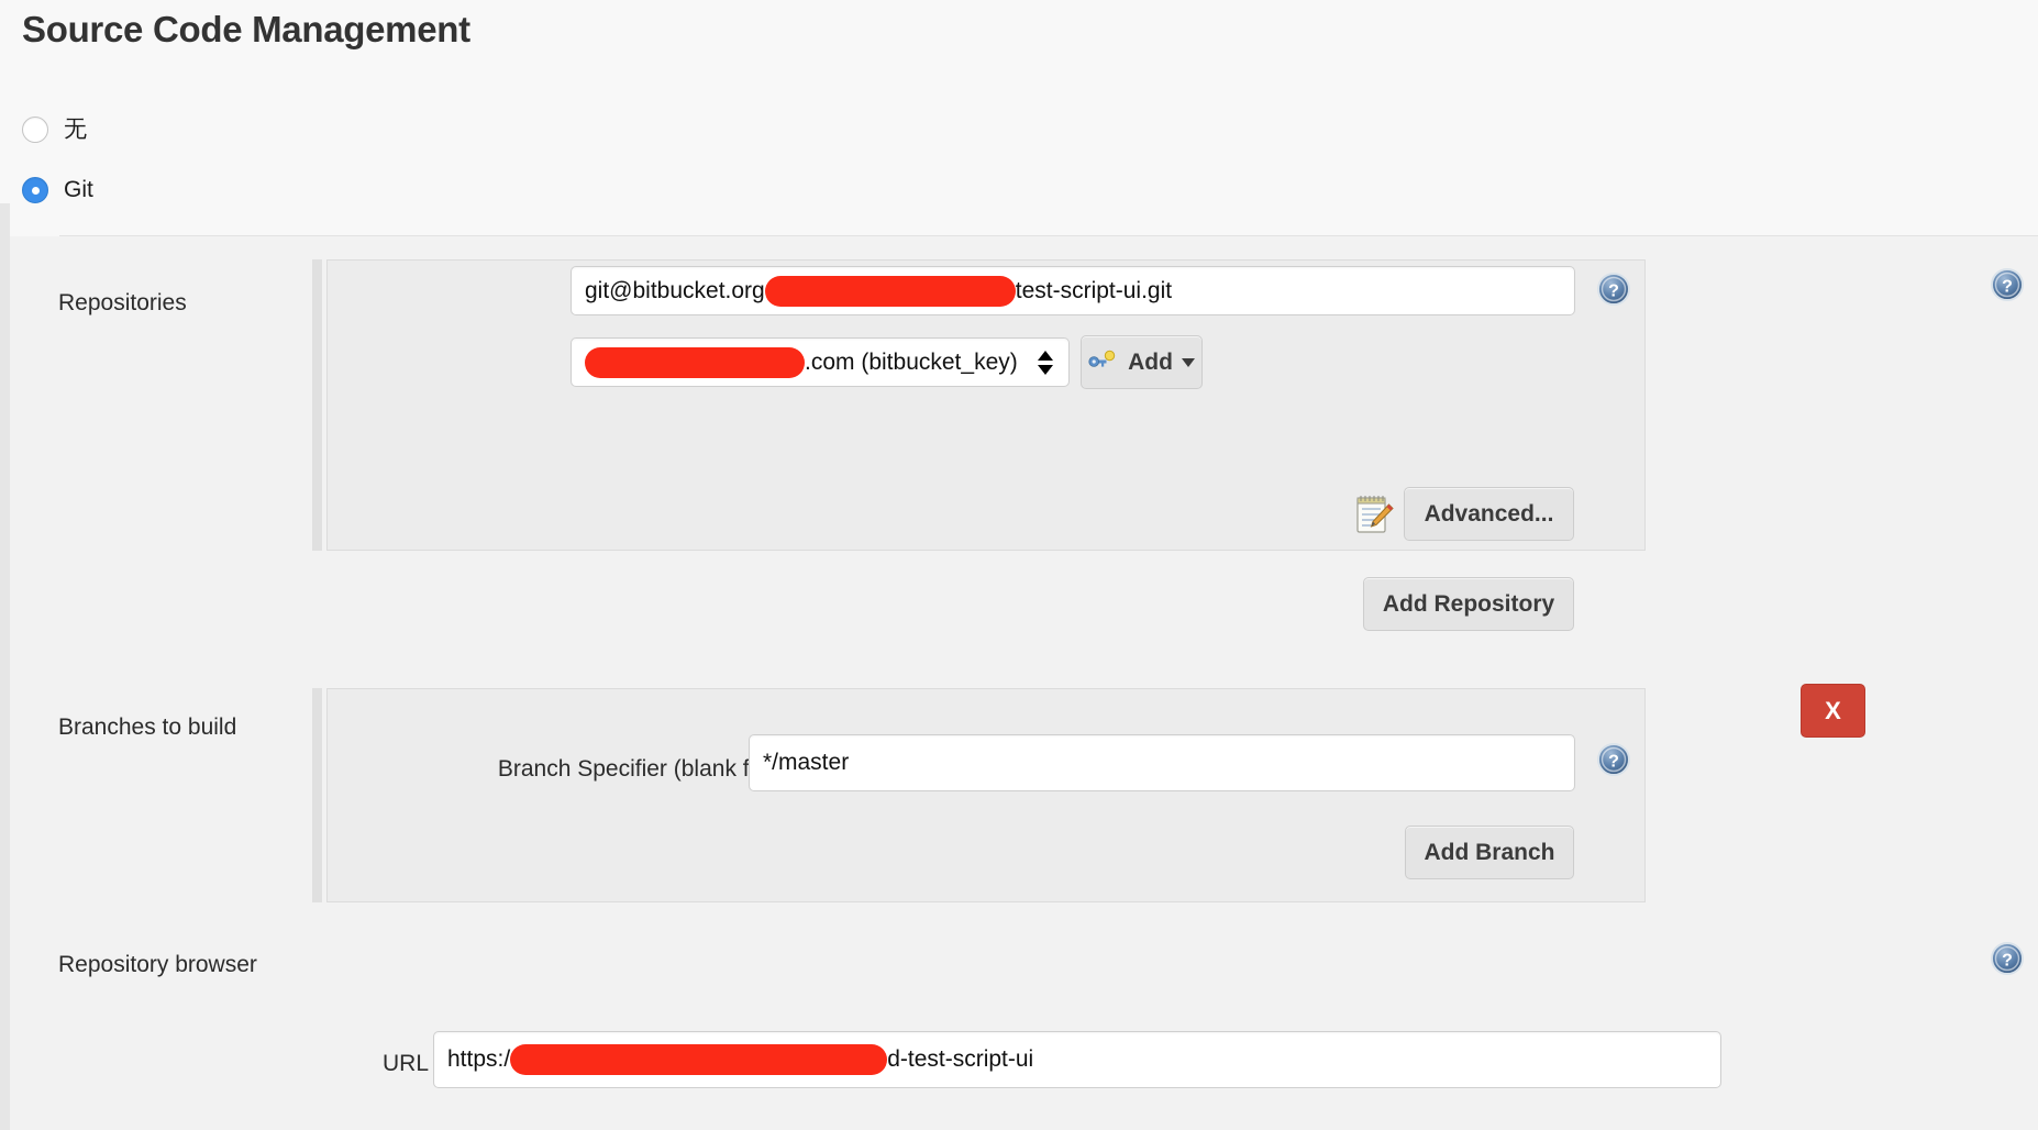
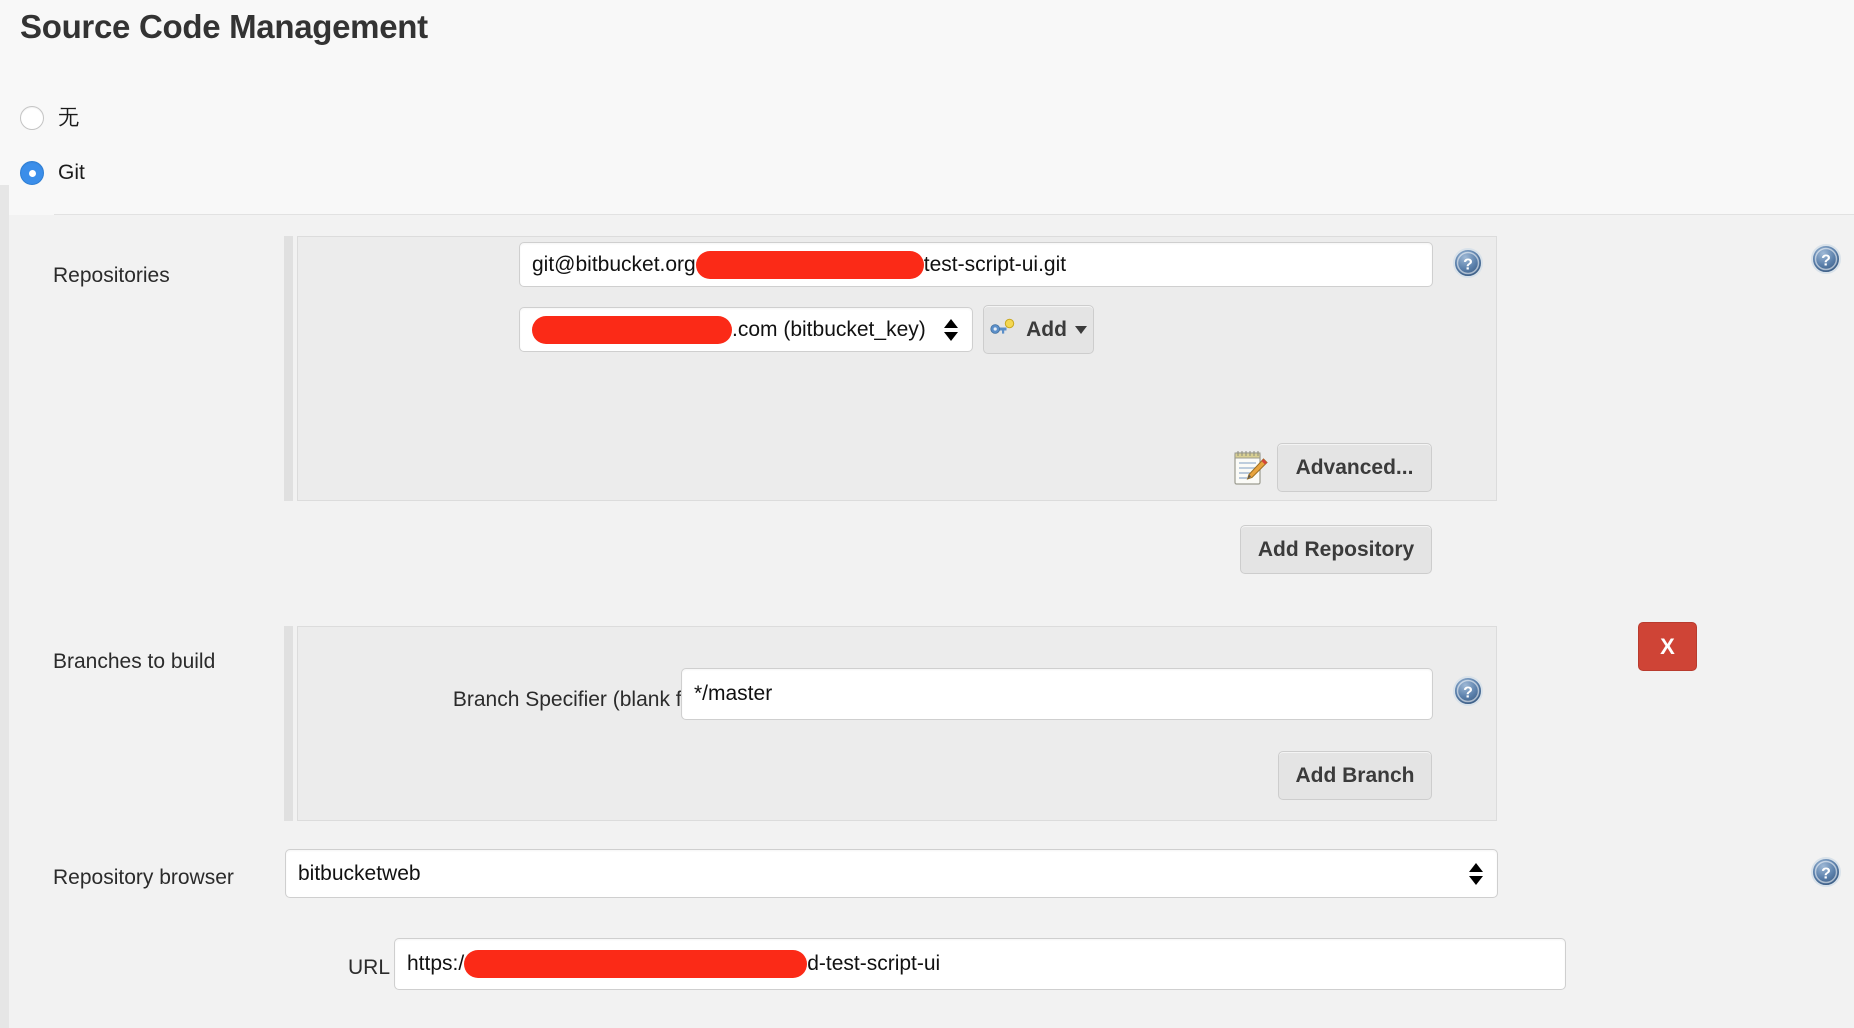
  Source Code Management
  无
  Git
  Repositories
  git@bitbucket.org
  test-script-ui.git
  ?
  .com (bitbucket_key)
  Add
  Advanced...
  Add Repository
  ?
  Branches to build
  X
  Branch Specifier (blank f
  */master
  ?
  Add Branch
  Repository browser
+ bitbucketweb
  ?
  URL
  https:/
  d-test-script-ui
